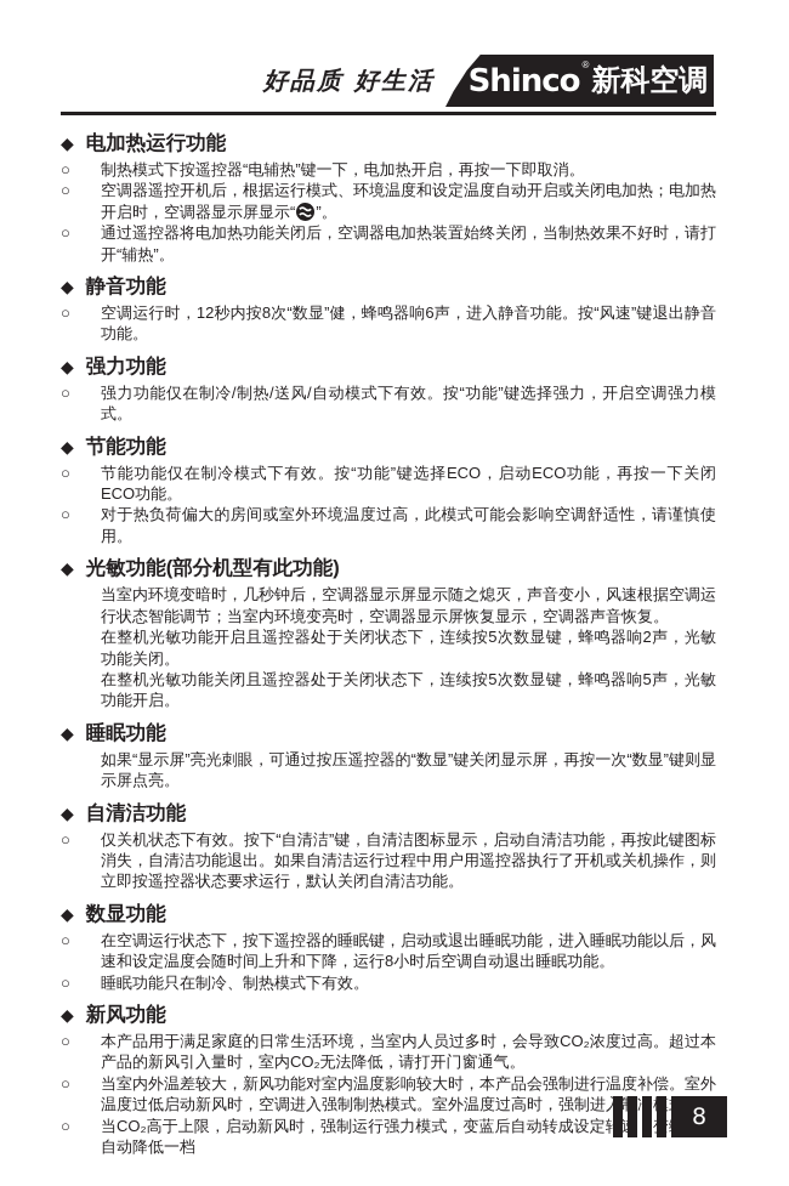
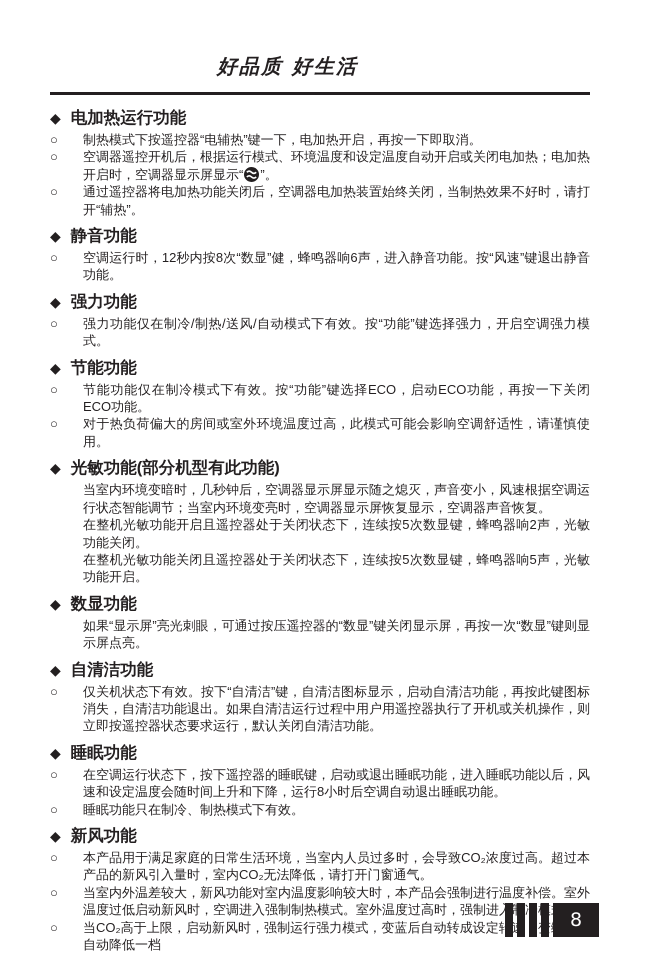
  好品质 好生活
- Shinco
- ®
- 新科空调
  ◆
  电加热运行功能
  ○
  制热模式下按遥控器“电辅热”键一下，电加热开启，再按一下即取消。
  ○
  空调器遥控开机后，根据运行模式、环境温度和设定温度自动开启或关闭电加热；电加热开启时，空调器显示屏显示“ ”。
  ○
  通过遥控器将电加热功能关闭后，空调器电加热装置始终关闭，当制热效果不好时，请打开“辅热”。
  ◆
  静音功能
  ○
  空调运行时，12秒内按8次“数显”健，蜂鸣器响6声，进入静音功能。按“风速”键退出静音功能。
  ◆
  强力功能
  ○
  强力功能仅在制冷/制热/送风/自动模式下有效。按“功能”键选择强力，开启空调强力模式。
  ◆
  节能功能
  ○
  节能功能仅在制冷模式下有效。按“功能”键选择ECO，启动ECO功能，再按一下关闭ECO功能。
  ○
  对于热负荷偏大的房间或室外环境温度过高，此模式可能会影响空调舒适性，请谨慎使用。
  ◆
  光敏功能(部分机型有此功能)
  当室内环境变暗时，几秒钟后，空调器显示屏显示随之熄灭，声音变小，风速根据空调运行状态智能调节；当室内环境变亮时，空调器显示屏恢复显示，空调器声音恢复。
  在整机光敏功能开启且遥控器处于关闭状态下，连续按5次数显键，蜂鸣器响2声，光敏功能关闭。
  在整机光敏功能关闭且遥控器处于关闭状态下，连续按5次数显键，蜂鸣器响5声，光敏功能开启。
  ◆
- 睡眠功能
+ 数显功能
  如果“显示屏”亮光刺眼，可通过按压遥控器的“数显”键关闭显示屏，再按一次“数显”键则显示屏点亮。
  ◆
  自清洁功能
  ○
  仅关机状态下有效。按下“自清洁”键，自清洁图标显示，启动自清洁功能，再按此键图标消失，自清洁功能退出。如果自清洁运行过程中用户用遥控器执行了开机或关机操作，则立即按遥控器状态要求运行，默认关闭自清洁功能。
  ◆
- 数显功能
+ 睡眠功能
  ○
  在空调运行状态下，按下遥控器的睡眠键，启动或退出睡眠功能，进入睡眠功能以后，风速和设定温度会随时间上升和下降，运行8小时后空调自动退出睡眠功能。
  ○
  睡眠功能只在制冷、制热模式下有效。
  ◆
  新风功能
  ○
  本产品用于满足家庭的日常生活环境，当室内人员过多时，会导致CO₂浓度过高。超过本产品的新风引入量时，室内CO₂无法降低，请打开门窗通气。
  ○
  当室内外温差较大，新风功能对室内温度影响较大时，本产品会强制进行温度补偿。室外温度过低启动新风时，空调进入强制制热模式。室外温度过高时，强制进
  ○
  当CO₂高于上限，启动新风时，强制运行强力模式，变蓝后自动转成设定自动降低一档
  8
